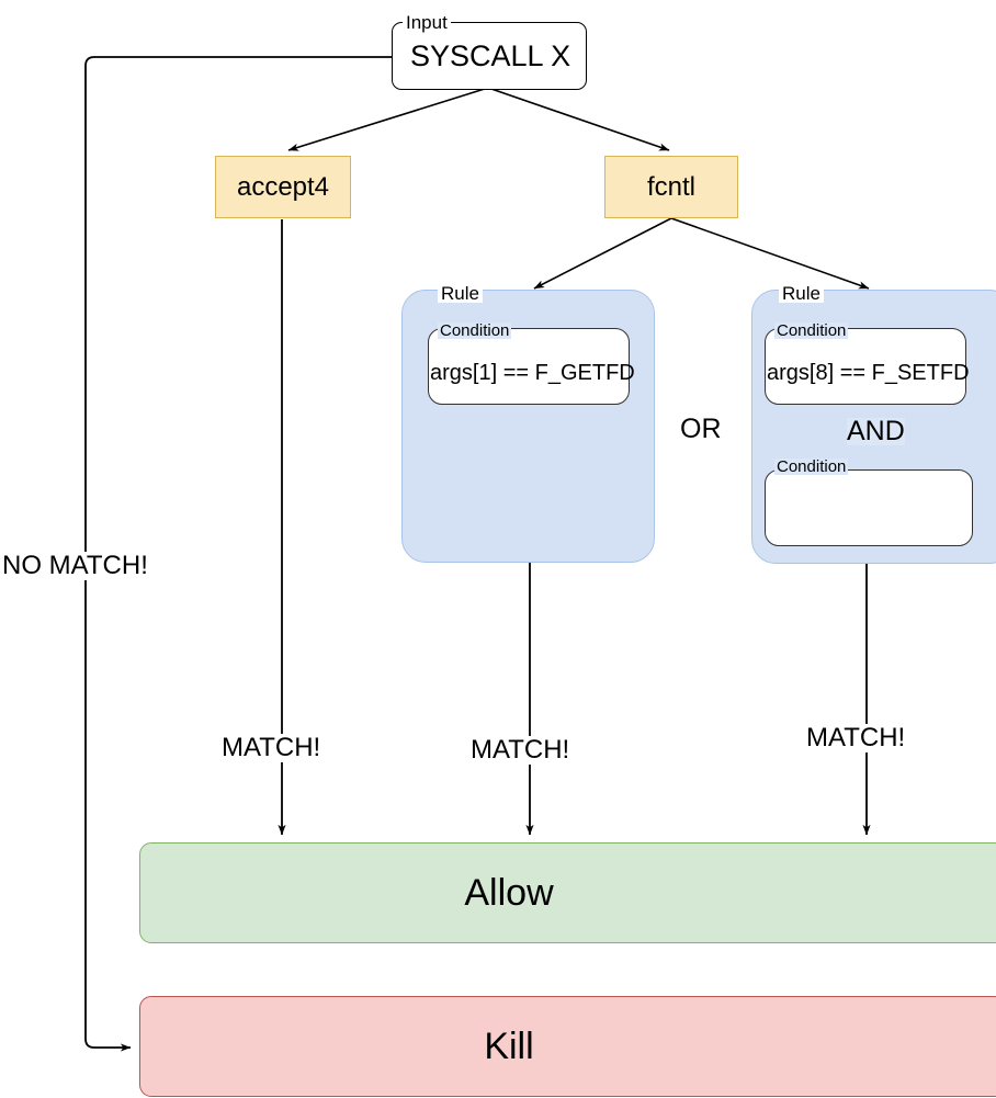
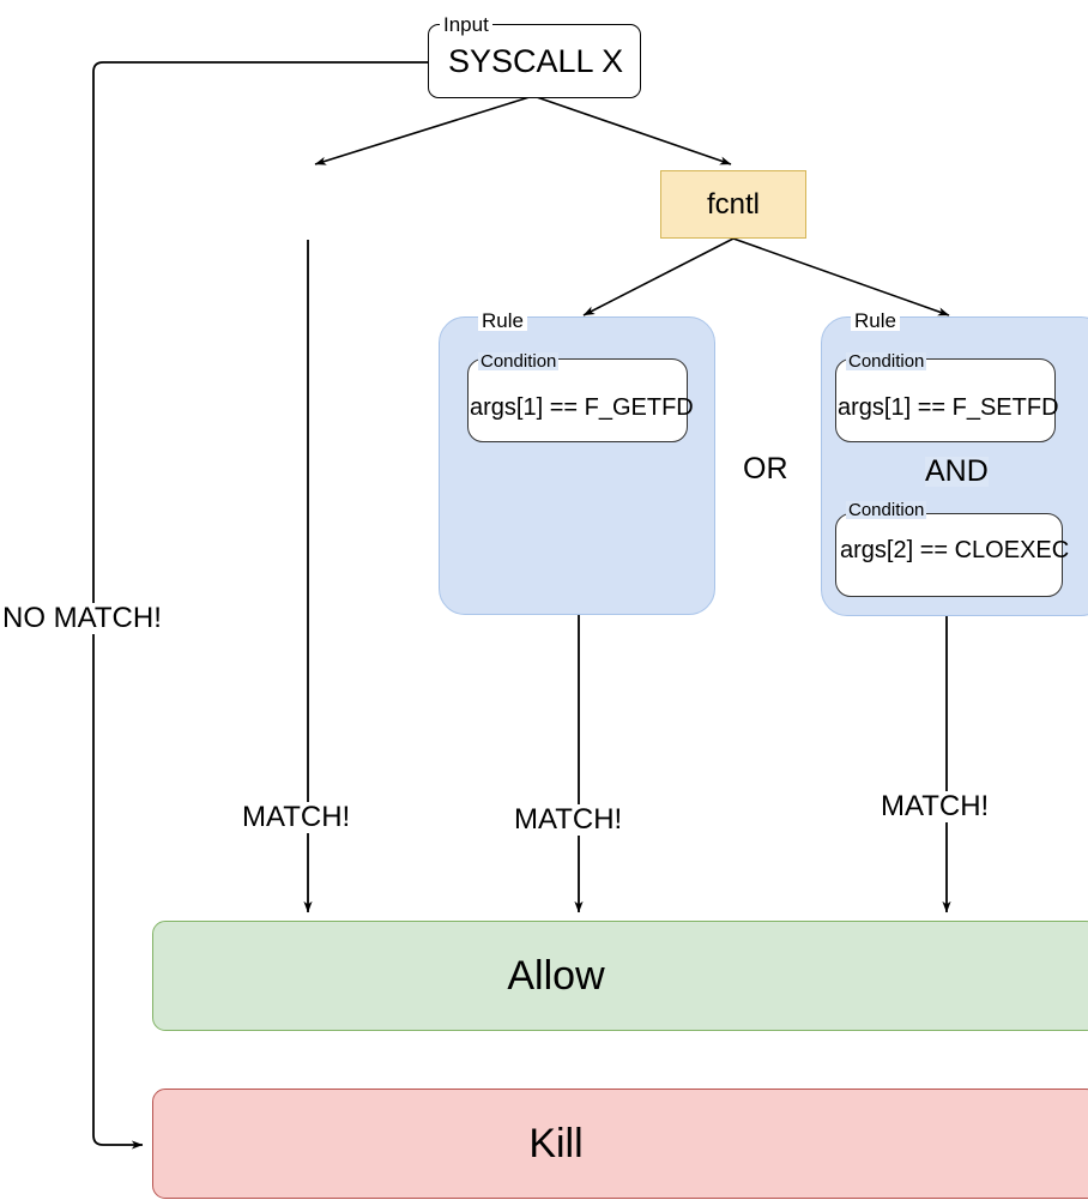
  Input
  SYSCALL X
- accept4
  fcntl
  Rule
  Condition
  args[1] == F_GETFD
  OR
  Rule
  Condition
- args[8] == F_SETFD
+ args[1] == F_SETFD
  AND
  Condition
+ args[2] == CLOEXEC
  NO MATCH!
  MATCH!
  MATCH!
  MATCH!
  Allow
  Kill
